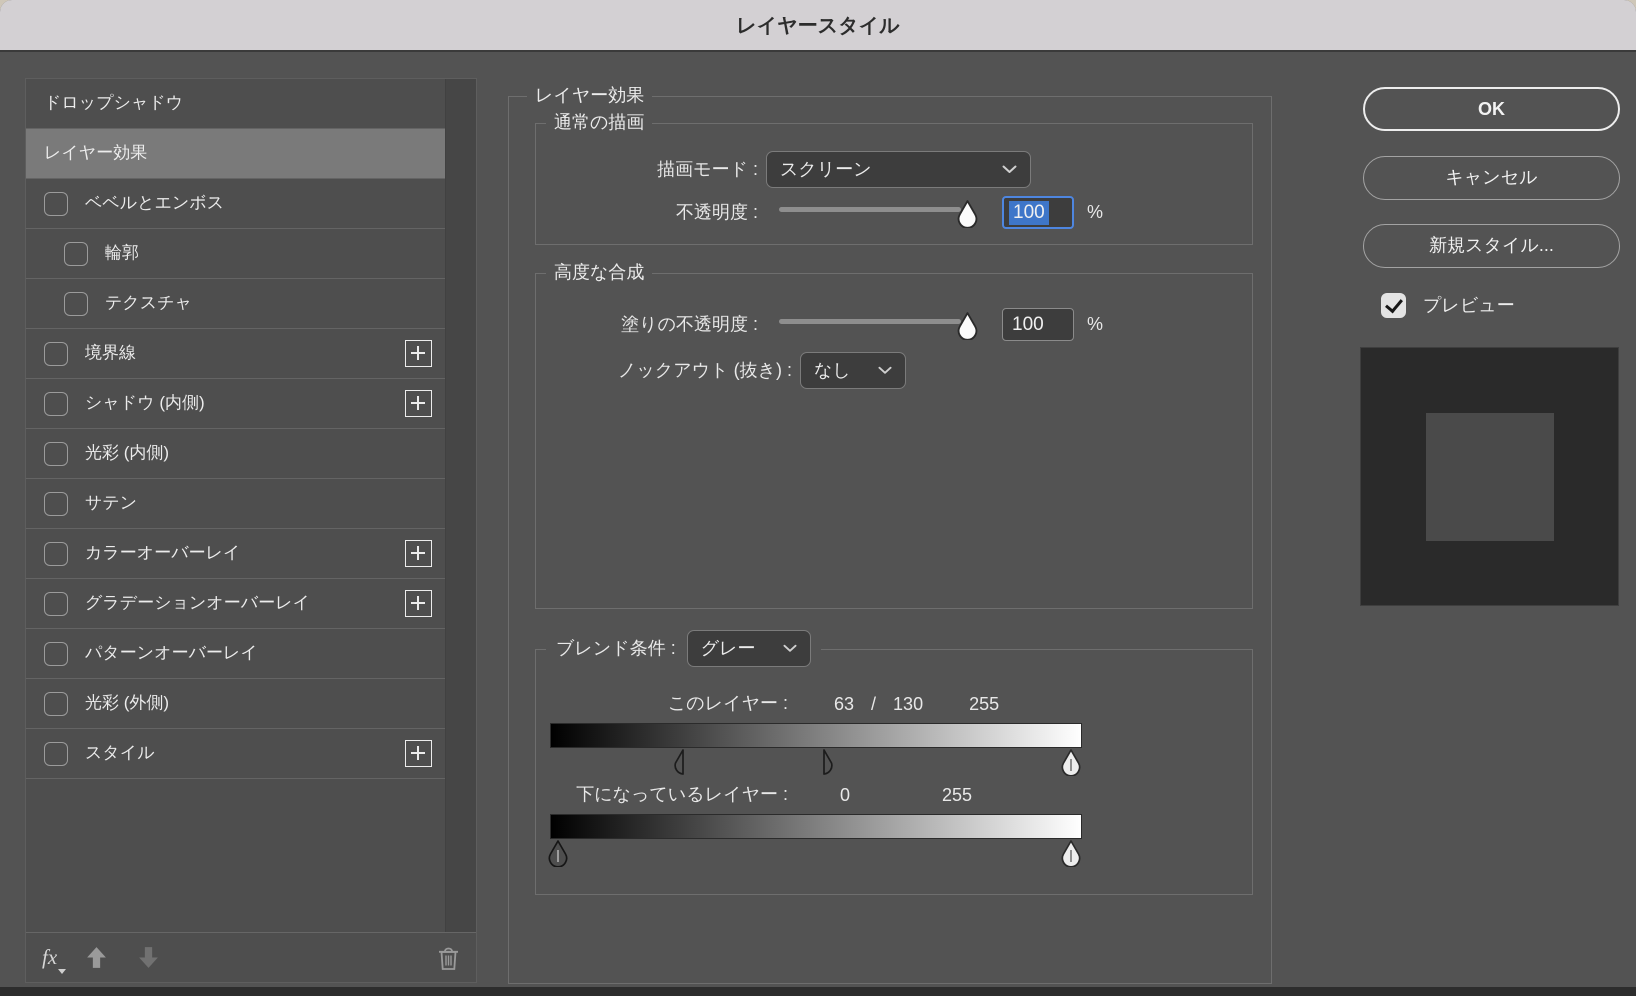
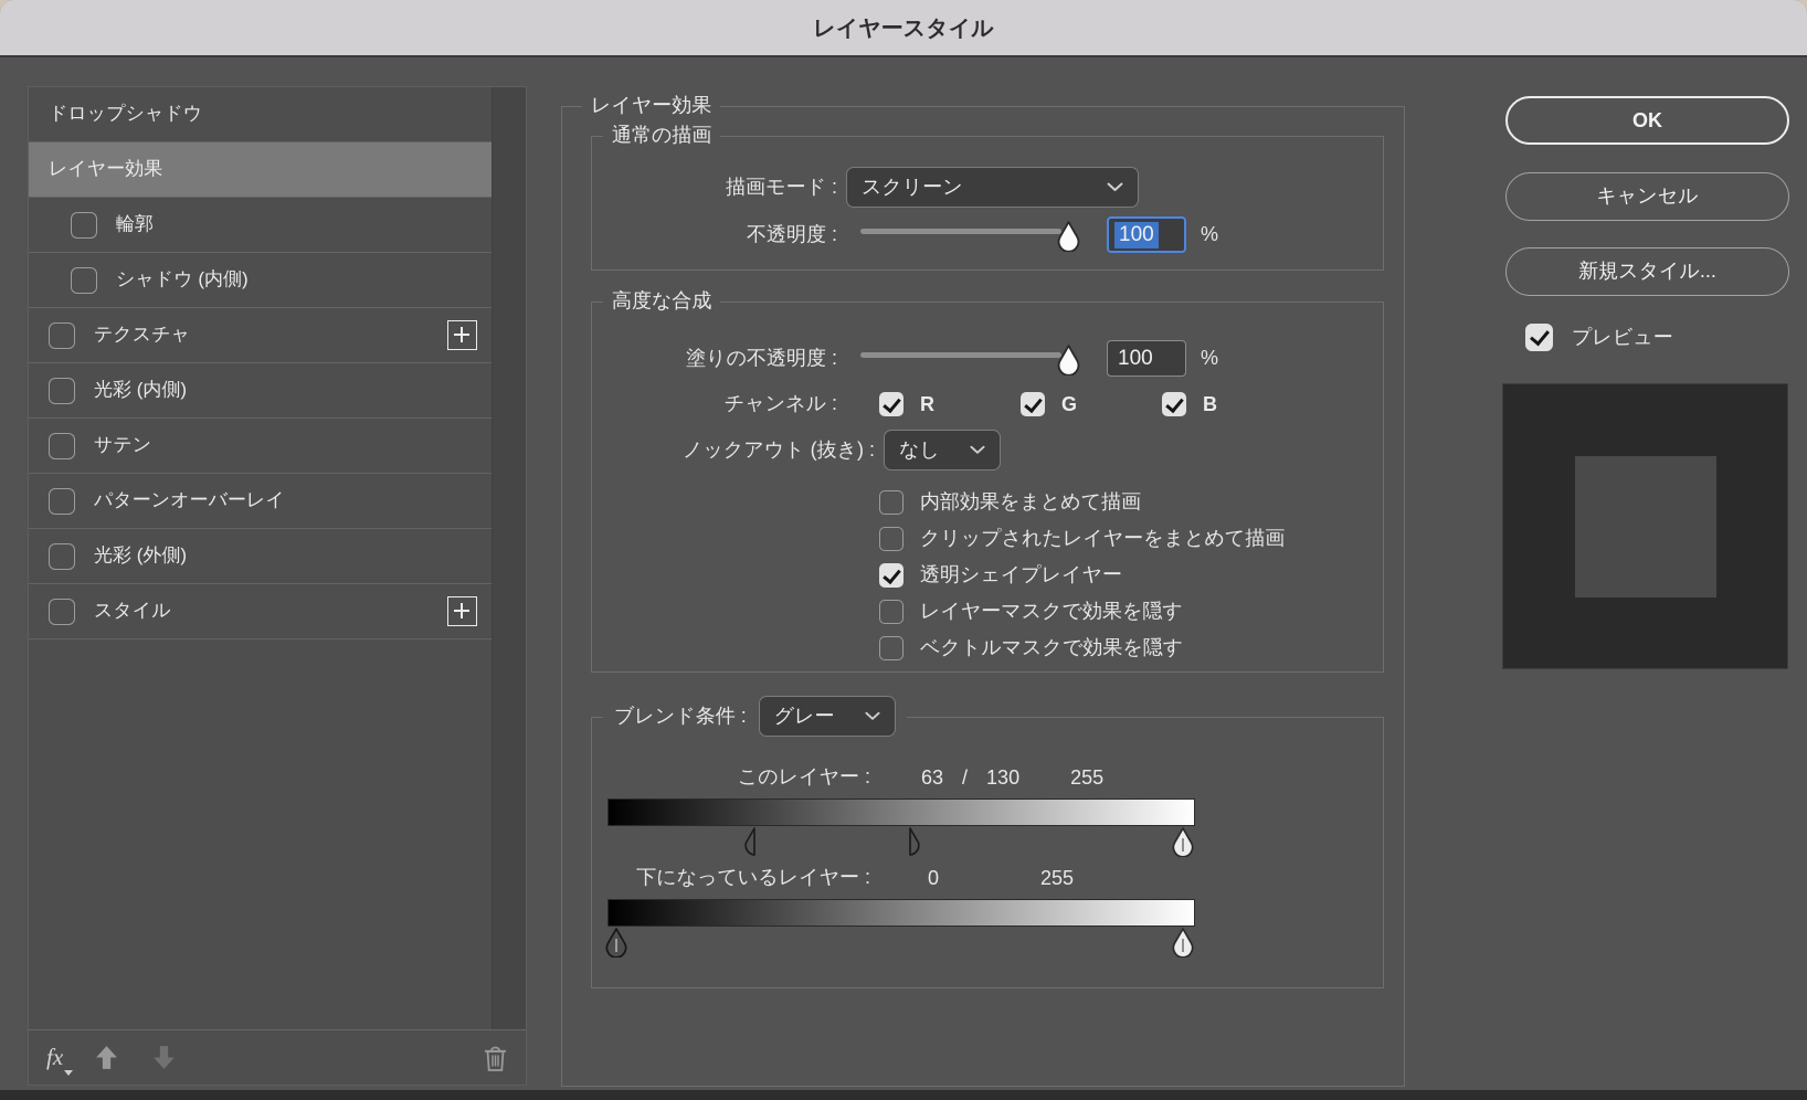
  レイヤースタイル
  ドロップシャドウ
  レイヤー効果
- ベベルとエンボス
  輪郭
- テクスチャ
+ シャドウ (内側)
- 境界線
- シャドウ (内側)
+ テクスチャ
  光彩 (内側)
  サテン
- カラーオーバーレイ
- グラデーションオーバーレイ
  パターンオーバーレイ
  光彩 (外側)
  スタイル
  fx
  レイヤー効果
  通常の描画
  描画モード :
  スクリーン
  不透明度 :
  100
  %
  高度な合成
  塗りの不透明度 :
  100
  %
+ チャンネル :
+ R
+ G
+ B
  ノックアウト (抜き) :
  なし
+ 内部効果をまとめて描画
+ クリップされたレイヤーをまとめて描画
+ 透明シェイプレイヤー
+ レイヤーマスクで効果を隠す
+ ベクトルマスクで効果を隠す
  ブレンド条件 :
  グレー
  このレイヤー :
  63
  /
  130
  255
  下になっているレイヤー :
  0
  255
  OK
  キャンセル
  新規スタイル...
  プレビュー
